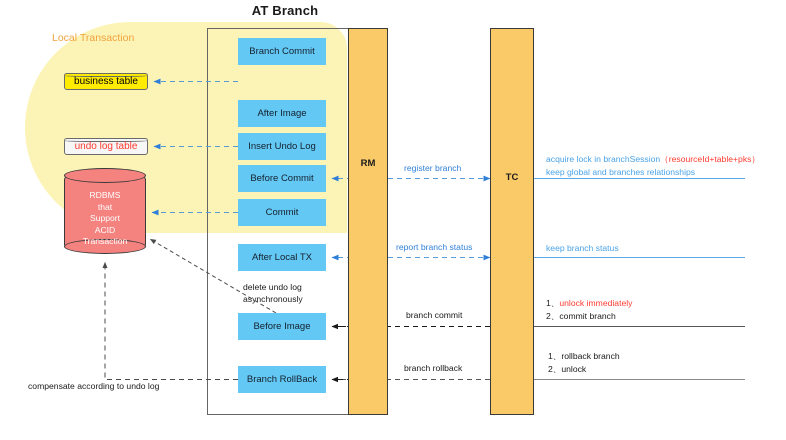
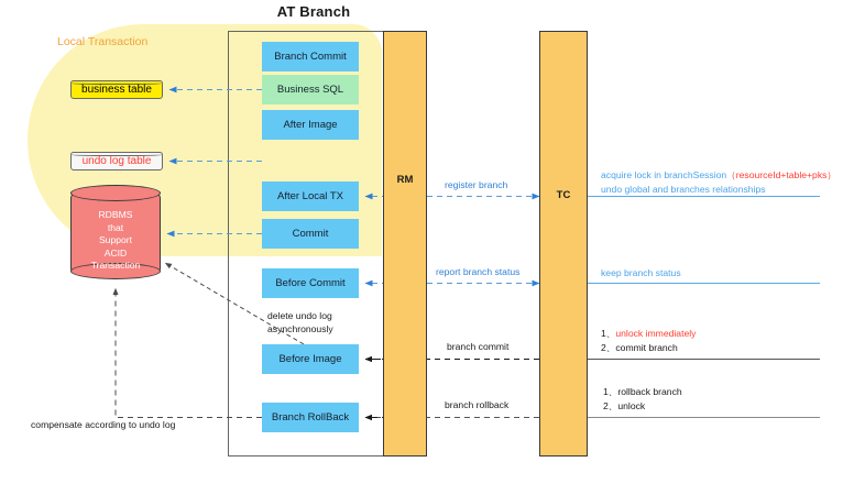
  Local Transaction
  AT Branch
  business table
  undo log table
  RDBMS
  that
  Support
  ACID
  Transaction
  Branch Commit
+ Business SQL
  After Image
- Insert Undo Log
- Before Commit
+ After Local TX
  Commit
- After Local TX
+ Before Commit
  Before Image
  Branch RollBack
  RM
  TC
  register branch
  report branch status
  branch commit
  branch rollback
  delete undo log
  asynchronously
  compensate according to undo log
  acquire lock in branchSession（resourceId+table+pks）
- keep global and branches relationships
+ undo global and branches relationships
  keep branch status
  1、unlock immediately
  2、commit branch
  1、rollback branch
  2、unlock
